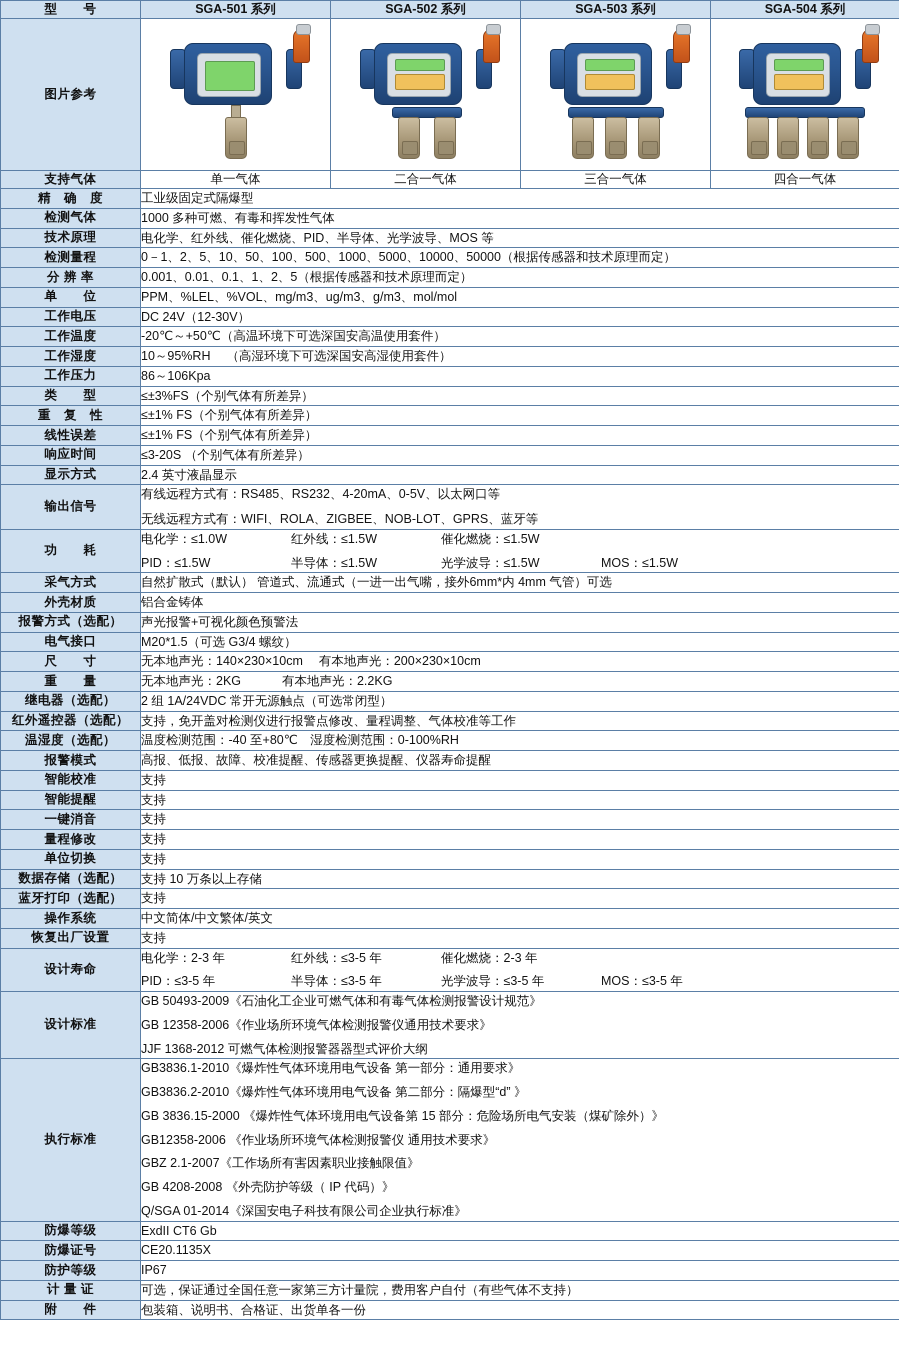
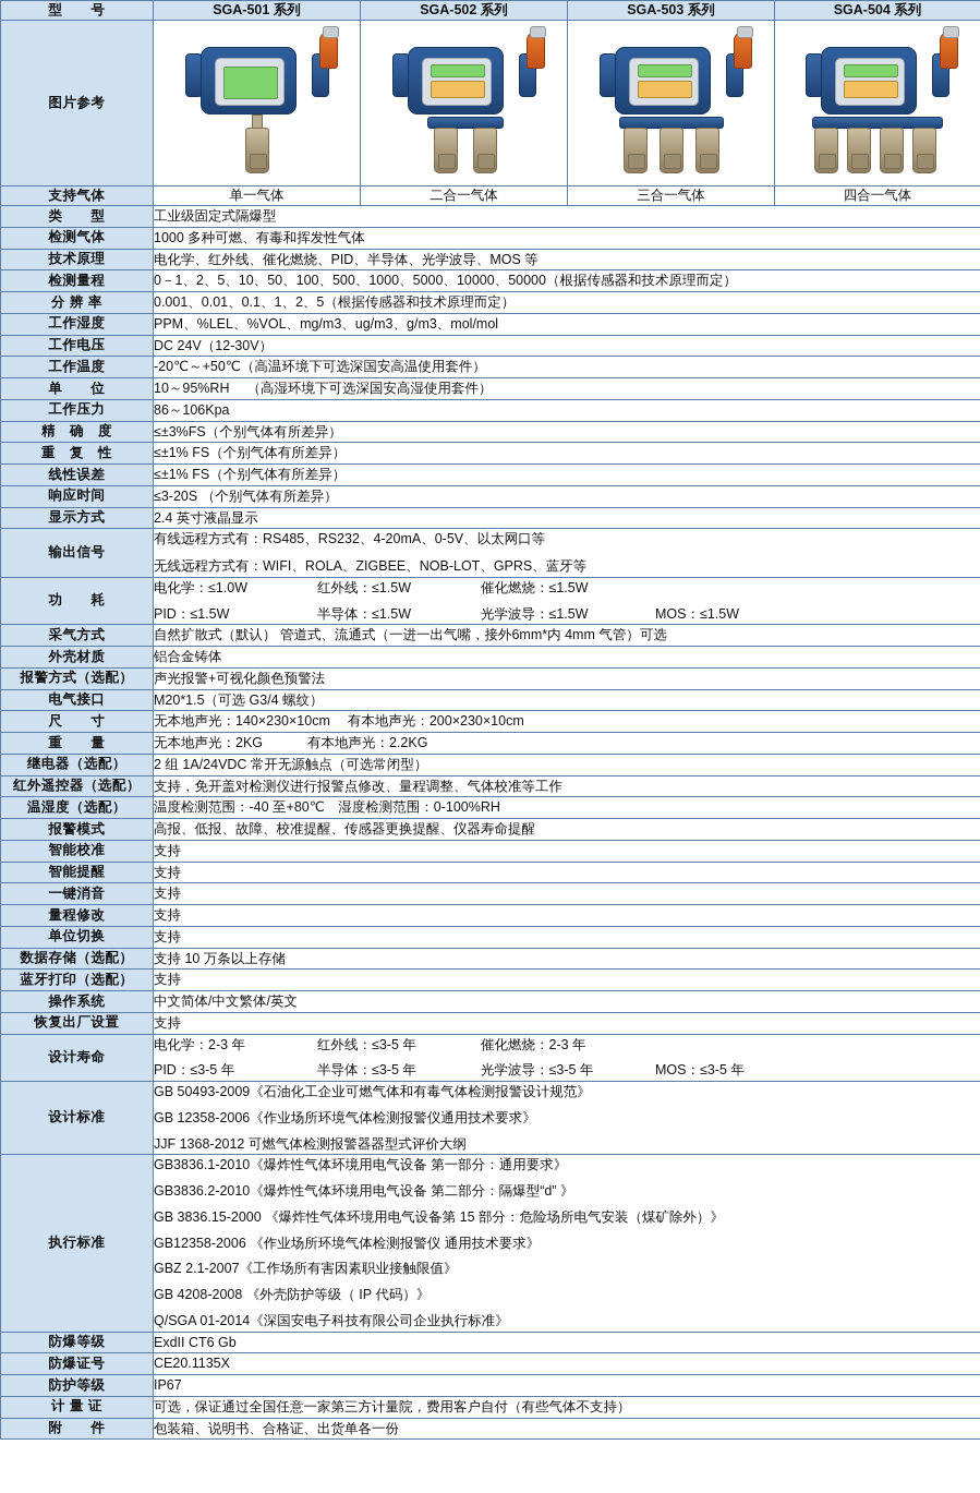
  型 号	SGA-501 系列	SGA-502 系列	SGA-503 系列	SGA-504 系列
  图片参考
  支持气体	单一气体	二合一气体	三合一气体	四合一气体
- 精 确 度	工业级固定式隔爆型
+ 类 型	工业级固定式隔爆型
  检测气体	1000 多种可燃、有毒和挥发性气体
  技术原理	电化学、红外线、催化燃烧、PID、半导体、光学波导、MOS 等
  检测量程	0－1、2、5、10、50、100、500、1000、5000、10000、50000（根据传感器和技术原理而定）
  分 辨 率	0.001、0.01、0.1、1、2、5（根据传感器和技术原理而定）
- 单 位	PPM、%LEL、%VOL、mg/m3、ug/m3、g/m3、mol/mol
+ 工作湿度	PPM、%LEL、%VOL、mg/m3、ug/m3、g/m3、mol/mol
  工作电压	DC 24V（12-30V）
  工作温度	-20℃～+50℃（高温环境下可选深国安高温使用套件）
- 工作湿度	10～95%RH （高湿环境下可选深国安高湿使用套件）
+ 单 位	10～95%RH （高湿环境下可选深国安高湿使用套件）
  工作压力	86～106Kpa
- 类 型	≤±3%FS（个别气体有所差异）
+ 精 确 度	≤±3%FS（个别气体有所差异）
  重 复 性	≤±1% FS（个别气体有所差异）
  线性误差	≤±1% FS（个别气体有所差异）
  响应时间	≤3-20S （个别气体有所差异）
  显示方式	2.4 英寸液晶显示
  输出信号	有线远程方式有：RS485、RS232、4-20mA、0-5V、以太网口等 无线远程方式有：WIFI、ROLA、ZIGBEE、NOB-LOT、GPRS、蓝牙等
  功 耗	电化学：≤1.0W 红外线：≤1.5W 催化燃烧：≤1.5W PID：≤1.5W 半导体：≤1.5W 光学波导：≤1.5W MOS：≤1.5W
  采气方式	自然扩散式（默认） 管道式、流通式（一进一出气嘴，接外6mm*内 4mm 气管）可选
  外壳材质	铝合金铸体
  报警方式（选配）	声光报警+可视化颜色预警法
  电气接口	M20*1.5（可选 G3/4 螺纹）
  尺 寸	无本地声光：140×230×10cm 有本地声光：200×230×10cm
  重 量	无本地声光：2KG 有本地声光：2.2KG
  继电器（选配）	2 组 1A/24VDC 常开无源触点（可选常闭型）
  红外遥控器（选配）	支持，免开盖对检测仪进行报警点修改、量程调整、气体校准等工作
  温湿度（选配）	温度检测范围：-40 至+80℃ 湿度检测范围：0-100%RH
  报警模式	高报、低报、故障、校准提醒、传感器更换提醒、仪器寿命提醒
  智能校准	支持
  智能提醒	支持
  一键消音	支持
  量程修改	支持
  单位切换	支持
  数据存储（选配）	支持 10 万条以上存储
  蓝牙打印（选配）	支持
  操作系统	中文简体/中文繁体/英文
  恢复出厂设置	支持
  设计寿命	电化学：2-3 年 红外线：≤3-5 年 催化燃烧：2-3 年 PID：≤3-5 年 半导体：≤3-5 年 光学波导：≤3-5 年 MOS：≤3-5 年
  设计标准	GB 50493-2009《石油化工企业可燃气体和有毒气体检测报警设计规范》 GB 12358-2006《作业场所环境气体检测报警仪通用技术要求》 JJF 1368-2012 可燃气体检测报警器器型式评价大纲
  执行标准	GB3836.1-2010《爆炸性气体环境用电气设备 第一部分：通用要求》 GB3836.2-2010《爆炸性气体环境用电气设备 第二部分：隔爆型“d” 》 GB 3836.15-2000 《爆炸性气体环境用电气设备第 15 部分：危险场所电气安装（煤矿除外）》 GB12358-2006 《作业场所环境气体检测报警仪 通用技术要求》 GBZ 2.1-2007《工作场所有害因素职业接触限值》 GB 4208-2008 《外壳防护等级（ IP 代码）》 Q/SGA 01-2014《深国安电子科技有限公司企业执行标准》
  防爆等级	ExdII CT6 Gb
  防爆证号	CE20.1135X
  防护等级	IP67
  计 量 证	可选，保证通过全国任意一家第三方计量院，费用客户自付（有些气体不支持）
  附 件	包装箱、说明书、合格证、出货单各一份
